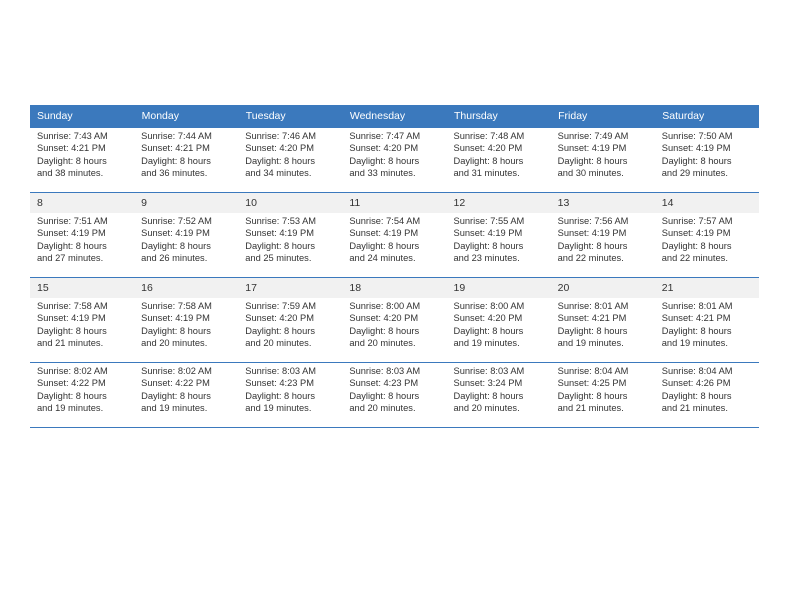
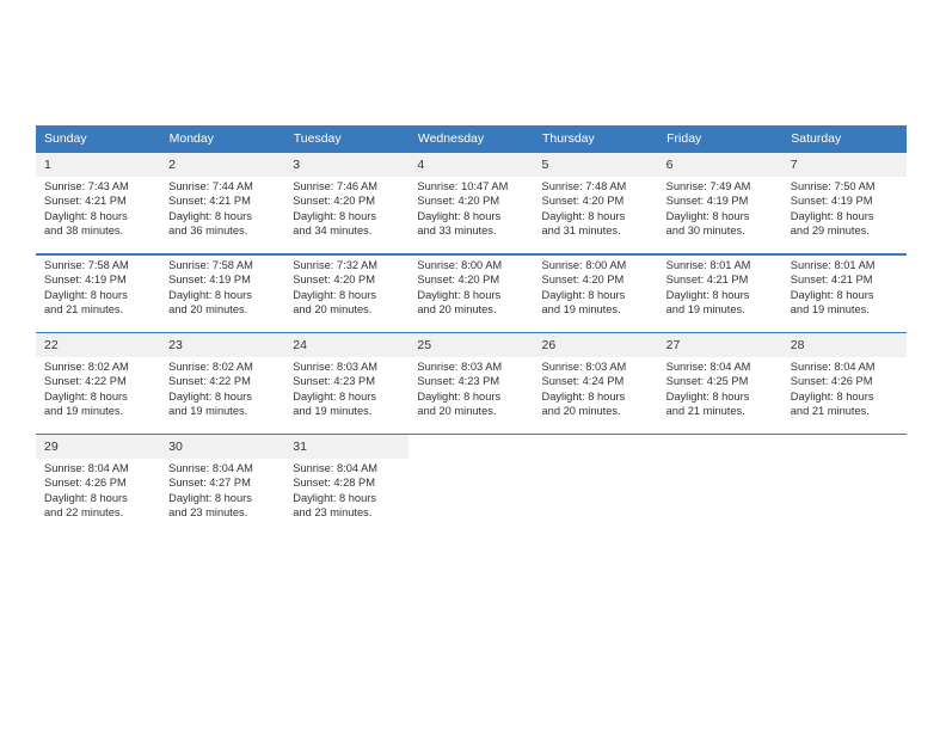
  Sunday	Monday	Tuesday	Wednesday	Thursday	Friday	Saturday
+ 1	2	3	4	5	6	7
- Sunrise: 7:43 AMSunset: 4:21 PMDaylight: 8 hoursand 38 minutes.	Sunrise: 7:44 AMSunset: 4:21 PMDaylight: 8 hoursand 36 minutes.	Sunrise: 7:46 AMSunset: 4:20 PMDaylight: 8 hoursand 34 minutes.	Sunrise: 7:47 AMSunset: 4:20 PMDaylight: 8 hoursand 33 minutes.	Sunrise: 7:48 AMSunset: 4:20 PMDaylight: 8 hoursand 31 minutes.	Sunrise: 7:49 AMSunset: 4:19 PMDaylight: 8 hoursand 30 minutes.	Sunrise: 7:50 AMSunset: 4:19 PMDaylight: 8 hoursand 29 minutes.
+ Sunrise: 7:43 AMSunset: 4:21 PMDaylight: 8 hoursand 38 minutes.	Sunrise: 7:44 AMSunset: 4:21 PMDaylight: 8 hoursand 36 minutes.	Sunrise: 7:46 AMSunset: 4:20 PMDaylight: 8 hoursand 34 minutes.	Sunrise: 10:47 AMSunset: 4:20 PMDaylight: 8 hoursand 33 minutes.	Sunrise: 7:48 AMSunset: 4:20 PMDaylight: 8 hoursand 31 minutes.	Sunrise: 7:49 AMSunset: 4:19 PMDaylight: 8 hoursand 30 minutes.	Sunrise: 7:50 AMSunset: 4:19 PMDaylight: 8 hoursand 29 minutes.
- 8	9	10	11	12	13	14
- Sunrise: 7:51 AMSunset: 4:19 PMDaylight: 8 hoursand 27 minutes.	Sunrise: 7:52 AMSunset: 4:19 PMDaylight: 8 hoursand 26 minutes.	Sunrise: 7:53 AMSunset: 4:19 PMDaylight: 8 hoursand 25 minutes.	Sunrise: 7:54 AMSunset: 4:19 PMDaylight: 8 hoursand 24 minutes.	Sunrise: 7:55 AMSunset: 4:19 PMDaylight: 8 hoursand 23 minutes.	Sunrise: 7:56 AMSunset: 4:19 PMDaylight: 8 hoursand 22 minutes.	Sunrise: 7:57 AMSunset: 4:19 PMDaylight: 8 hoursand 22 minutes.
- 15	16	17	18	19	20	21
- Sunrise: 7:58 AMSunset: 4:19 PMDaylight: 8 hoursand 21 minutes.	Sunrise: 7:58 AMSunset: 4:19 PMDaylight: 8 hoursand 20 minutes.	Sunrise: 7:59 AMSunset: 4:20 PMDaylight: 8 hoursand 20 minutes.	Sunrise: 8:00 AMSunset: 4:20 PMDaylight: 8 hoursand 20 minutes.	Sunrise: 8:00 AMSunset: 4:20 PMDaylight: 8 hoursand 19 minutes.	Sunrise: 8:01 AMSunset: 4:21 PMDaylight: 8 hoursand 19 minutes.	Sunrise: 8:01 AMSunset: 4:21 PMDaylight: 8 hoursand 19 minutes.
+ Sunrise: 7:58 AMSunset: 4:19 PMDaylight: 8 hoursand 21 minutes.	Sunrise: 7:58 AMSunset: 4:19 PMDaylight: 8 hoursand 20 minutes.	Sunrise: 7:32 AMSunset: 4:20 PMDaylight: 8 hoursand 20 minutes.	Sunrise: 8:00 AMSunset: 4:20 PMDaylight: 8 hoursand 20 minutes.	Sunrise: 8:00 AMSunset: 4:20 PMDaylight: 8 hoursand 19 minutes.	Sunrise: 8:01 AMSunset: 4:21 PMDaylight: 8 hoursand 19 minutes.	Sunrise: 8:01 AMSunset: 4:21 PMDaylight: 8 hoursand 19 minutes.
+ 22	23	24	25	26	27	28
- Sunrise: 8:02 AMSunset: 4:22 PMDaylight: 8 hoursand 19 minutes.	Sunrise: 8:02 AMSunset: 4:22 PMDaylight: 8 hoursand 19 minutes.	Sunrise: 8:03 AMSunset: 4:23 PMDaylight: 8 hoursand 19 minutes.	Sunrise: 8:03 AMSunset: 4:23 PMDaylight: 8 hoursand 20 minutes.	Sunrise: 8:03 AMSunset: 3:24 PMDaylight: 8 hoursand 20 minutes.	Sunrise: 8:04 AMSunset: 4:25 PMDaylight: 8 hoursand 21 minutes.	Sunrise: 8:04 AMSunset: 4:26 PMDaylight: 8 hoursand 21 minutes.
+ Sunrise: 8:02 AMSunset: 4:22 PMDaylight: 8 hoursand 19 minutes.	Sunrise: 8:02 AMSunset: 4:22 PMDaylight: 8 hoursand 19 minutes.	Sunrise: 8:03 AMSunset: 4:23 PMDaylight: 8 hoursand 19 minutes.	Sunrise: 8:03 AMSunset: 4:23 PMDaylight: 8 hoursand 20 minutes.	Sunrise: 8:03 AMSunset: 4:24 PMDaylight: 8 hoursand 20 minutes.	Sunrise: 8:04 AMSunset: 4:25 PMDaylight: 8 hoursand 21 minutes.	Sunrise: 8:04 AMSunset: 4:26 PMDaylight: 8 hoursand 21 minutes.
+ 29	30	31
+ Sunrise: 8:04 AMSunset: 4:26 PMDaylight: 8 hoursand 22 minutes.	Sunrise: 8:04 AMSunset: 4:27 PMDaylight: 8 hoursand 23 minutes.	Sunrise: 8:04 AMSunset: 4:28 PMDaylight: 8 hoursand 23 minutes.
